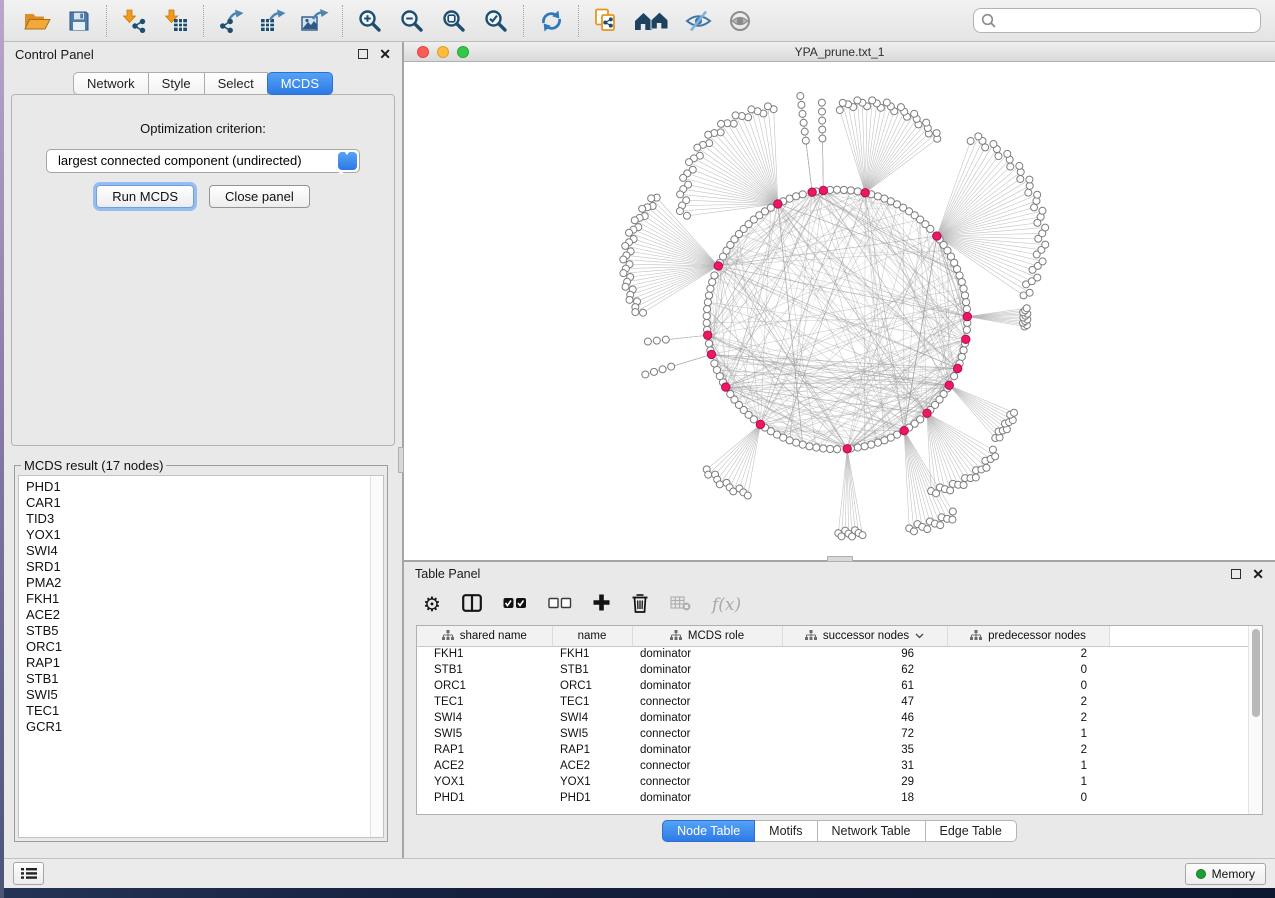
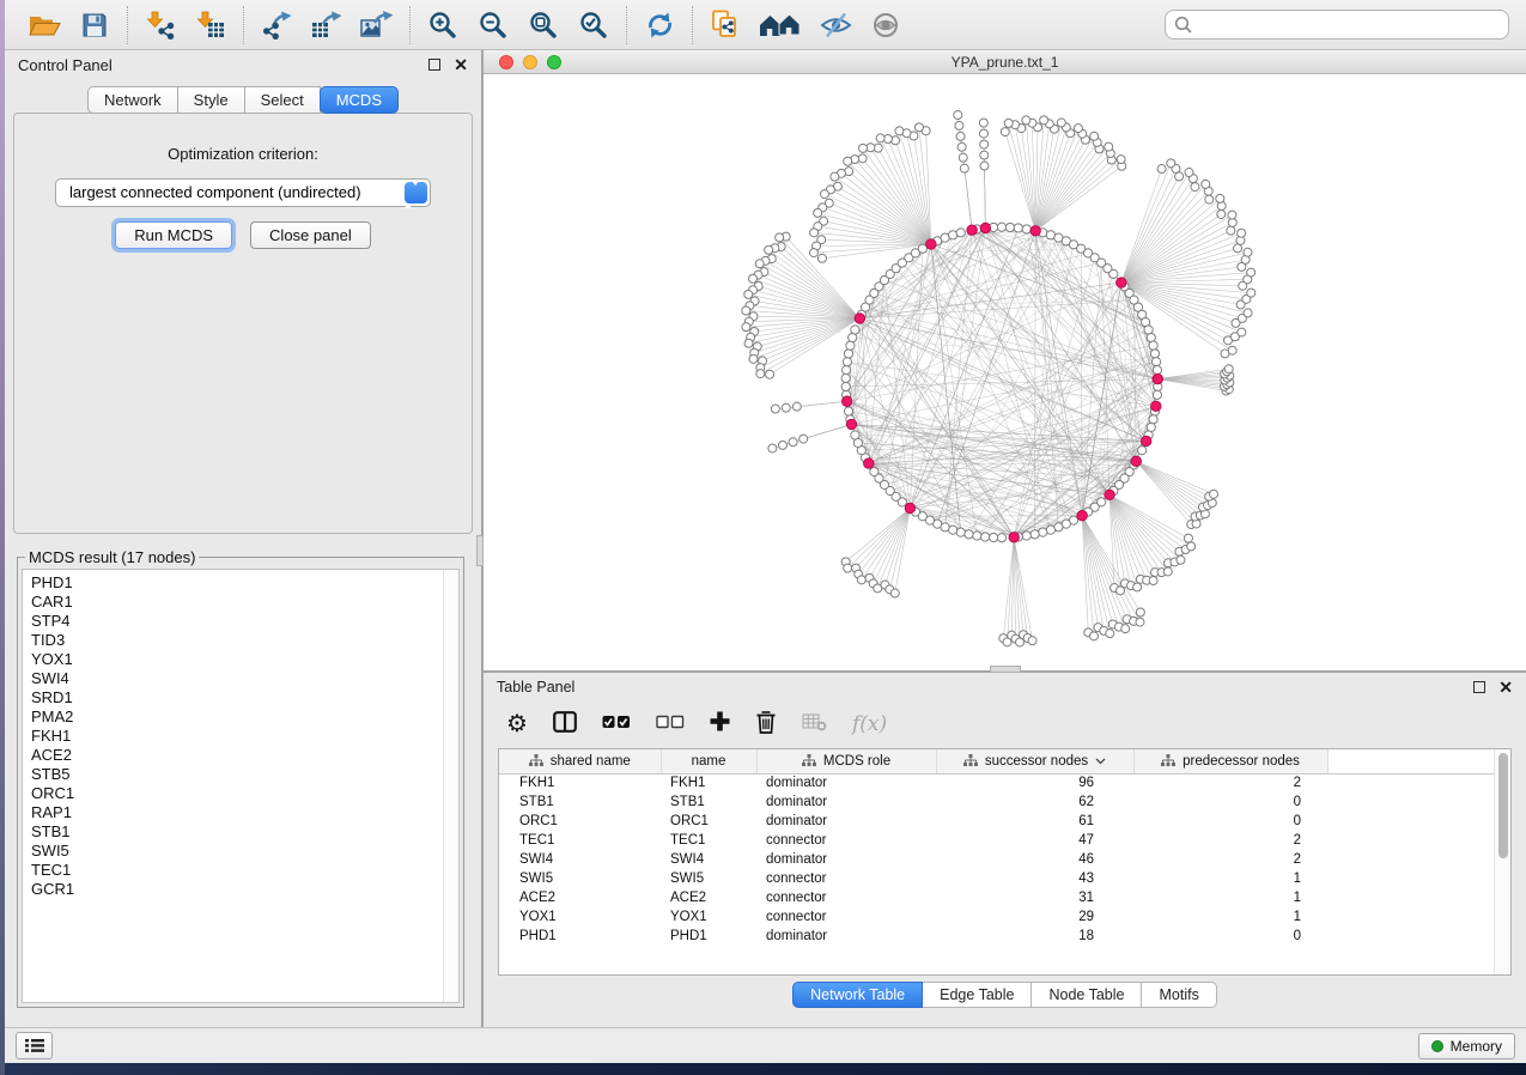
  Control Panel
  ✕
  Network
  Style
  Select
  MCDS
  Optimization criterion:
  largest connected component (undirected)
  Run MCDS
  Close panel
  MCDS result (17 nodes)
  PHD1
  CAR1
+ STP4
  TID3
  YOX1
  SWI4
  SRD1
  PMA2
  FKH1
  ACE2
  STB5
  ORC1
  RAP1
  STB1
  SWI5
  TEC1
  GCR1
  YPA_prune.txt_1
  Table Panel
  ✕
  ⚙
  f(x)
  shared name	name	MCDS role	successor nodes	predecessor nodes
  FKH1	FKH1	dominator	96	2
  STB1	STB1	dominator	62	0
  ORC1	ORC1	dominator	61	0
  TEC1	TEC1	connector	47	2
  SWI4	SWI4	dominator	46	2
- SWI5	SWI5	connector	72	1
+ SWI5	SWI5	connector	43	1
- RAP1	RAP1	dominator	35	2
  ACE2	ACE2	connector	31	1
  YOX1	YOX1	connector	29	1
  PHD1	PHD1	dominator	18	0
- Node Table
+ Network Table
- Motifs
+ Edge Table
- Network Table
+ Node Table
- Edge Table
+ Motifs
  Memory
